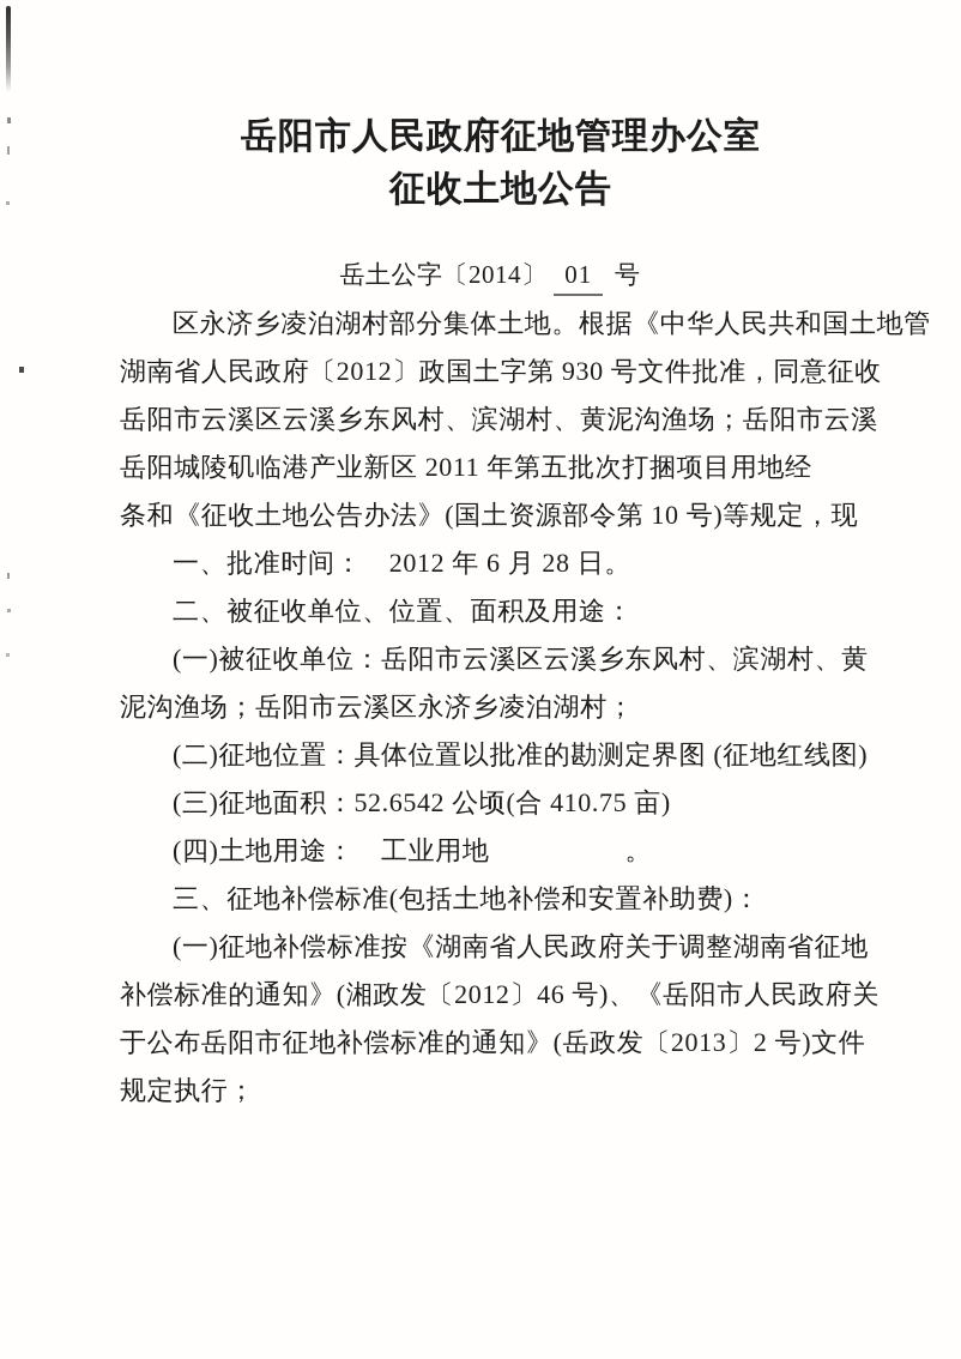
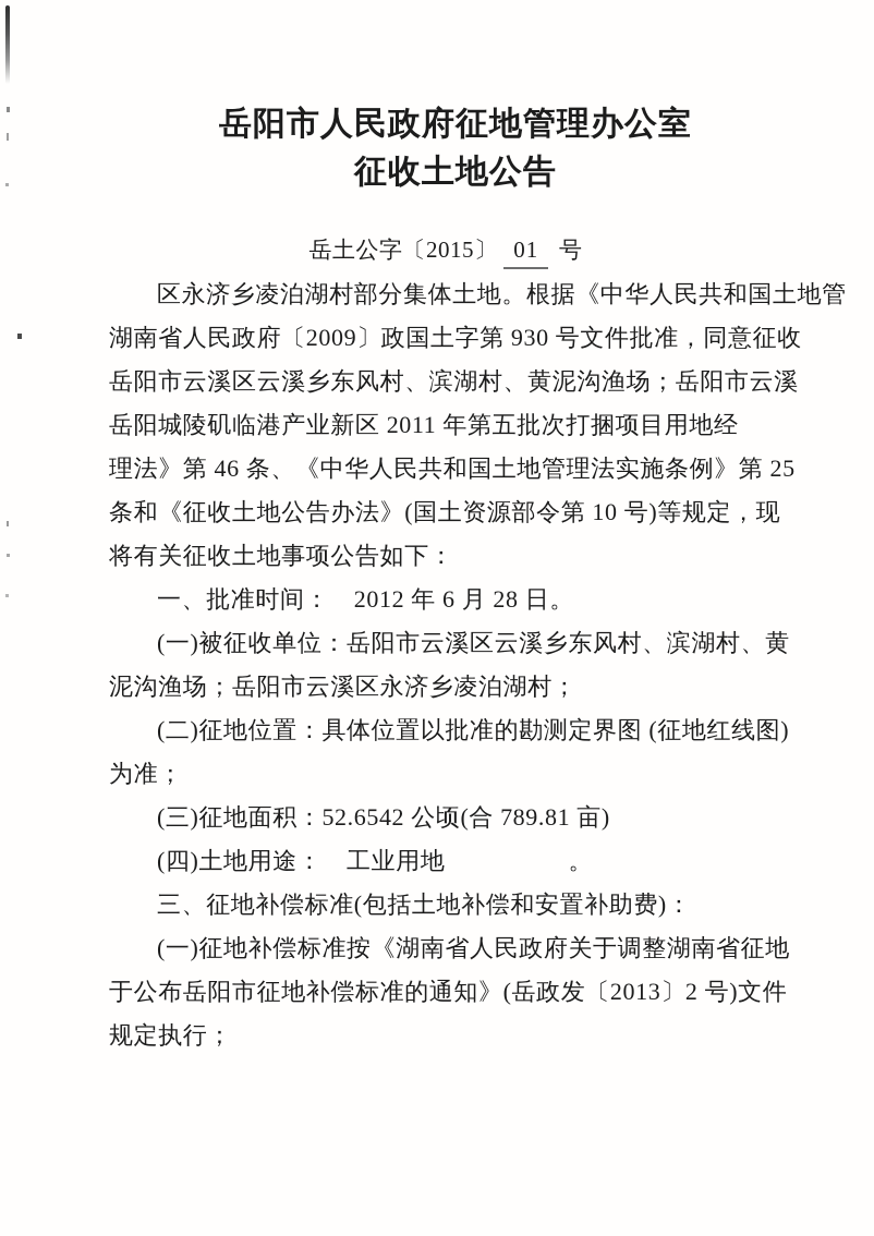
  岳阳市人民政府征地管理办公室
  征收土地公告
- 岳土公字〔2014〕 01 号
+ 岳土公字〔2015〕 01 号
  区永济乡凌泊湖村部分集体土地。根据《中华人民共和国土地管
- 湖南省人民政府〔2012〕政国土字第 930 号文件批准，同意征收
+ 湖南省人民政府〔2009〕政国土字第 930 号文件批准，同意征收
  岳阳市云溪区云溪乡东风村、滨湖村、黄泥沟渔场；岳阳市云溪
  岳阳城陵矶临港产业新区 2011 年第五批次打捆项目用地经
+ 理法》第 46 条、《中华人民共和国土地管理法实施条例》第 25
  条和《征收土地公告办法》(国土资源部令第 10 号)等规定，现
+ 将有关征收土地事项公告如下：
  一、批准时间： 2012 年 6 月 28 日。
- 二、被征收单位、位置、面积及用途：
  (一)被征收单位：岳阳市云溪区云溪乡东风村、滨湖村、黄
  泥沟渔场；岳阳市云溪区永济乡凌泊湖村；
  (二)征地位置：具体位置以批准的勘测定界图 (征地红线图)
+ 为准；
- (三)征地面积：52.6542 公顷(合 410.75 亩)
+ (三)征地面积：52.6542 公顷(合 789.81 亩)
  (四)土地用途： 工业用地 。
  三、征地补偿标准(包括土地补偿和安置补助费)：
  (一)征地补偿标准按《湖南省人民政府关于调整湖南省征地
- 补偿标准的通知》(湘政发〔2012〕46 号)、《岳阳市人民政府关
  于公布岳阳市征地补偿标准的通知》(岳政发〔2013〕2 号)文件
  规定执行；
